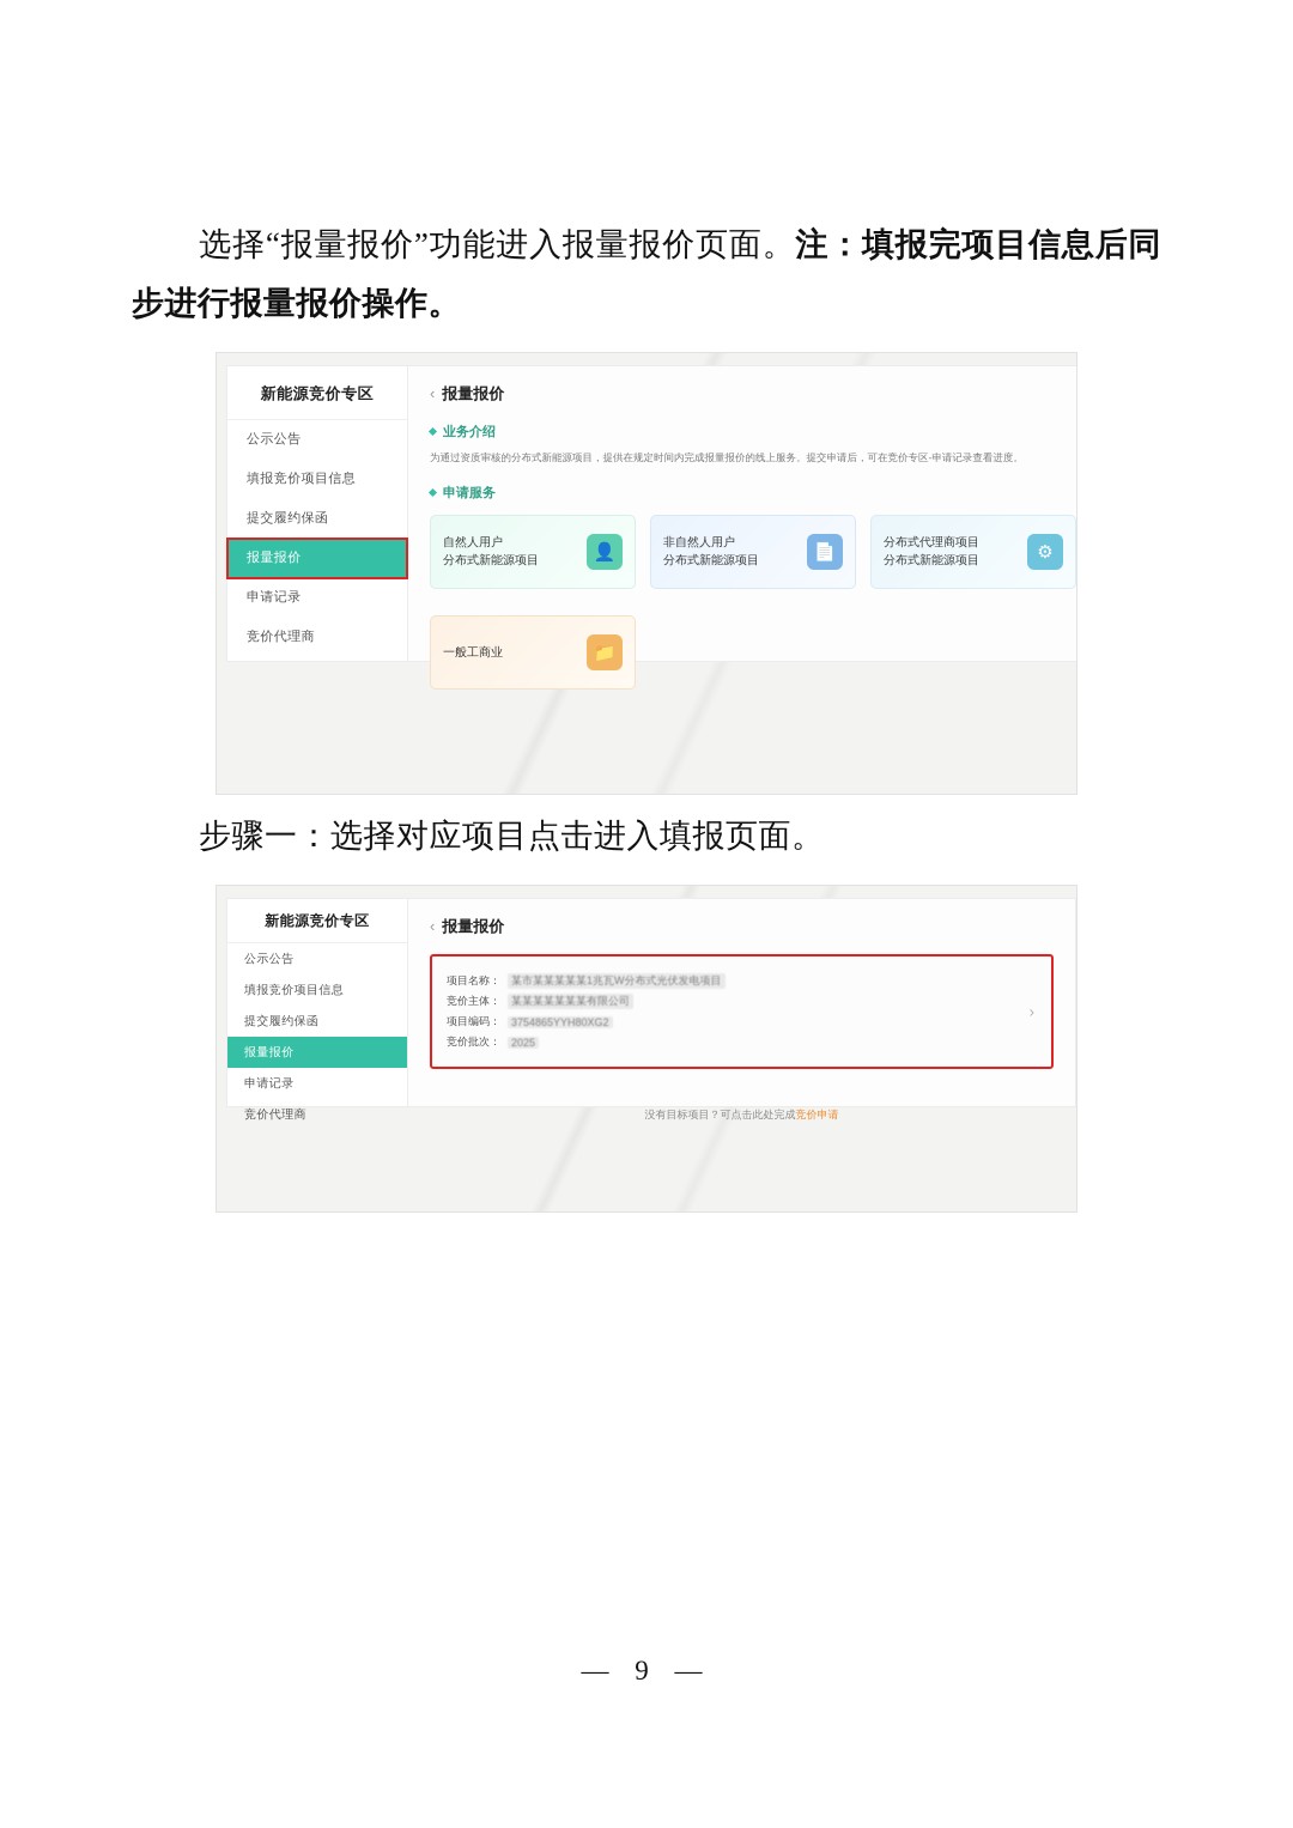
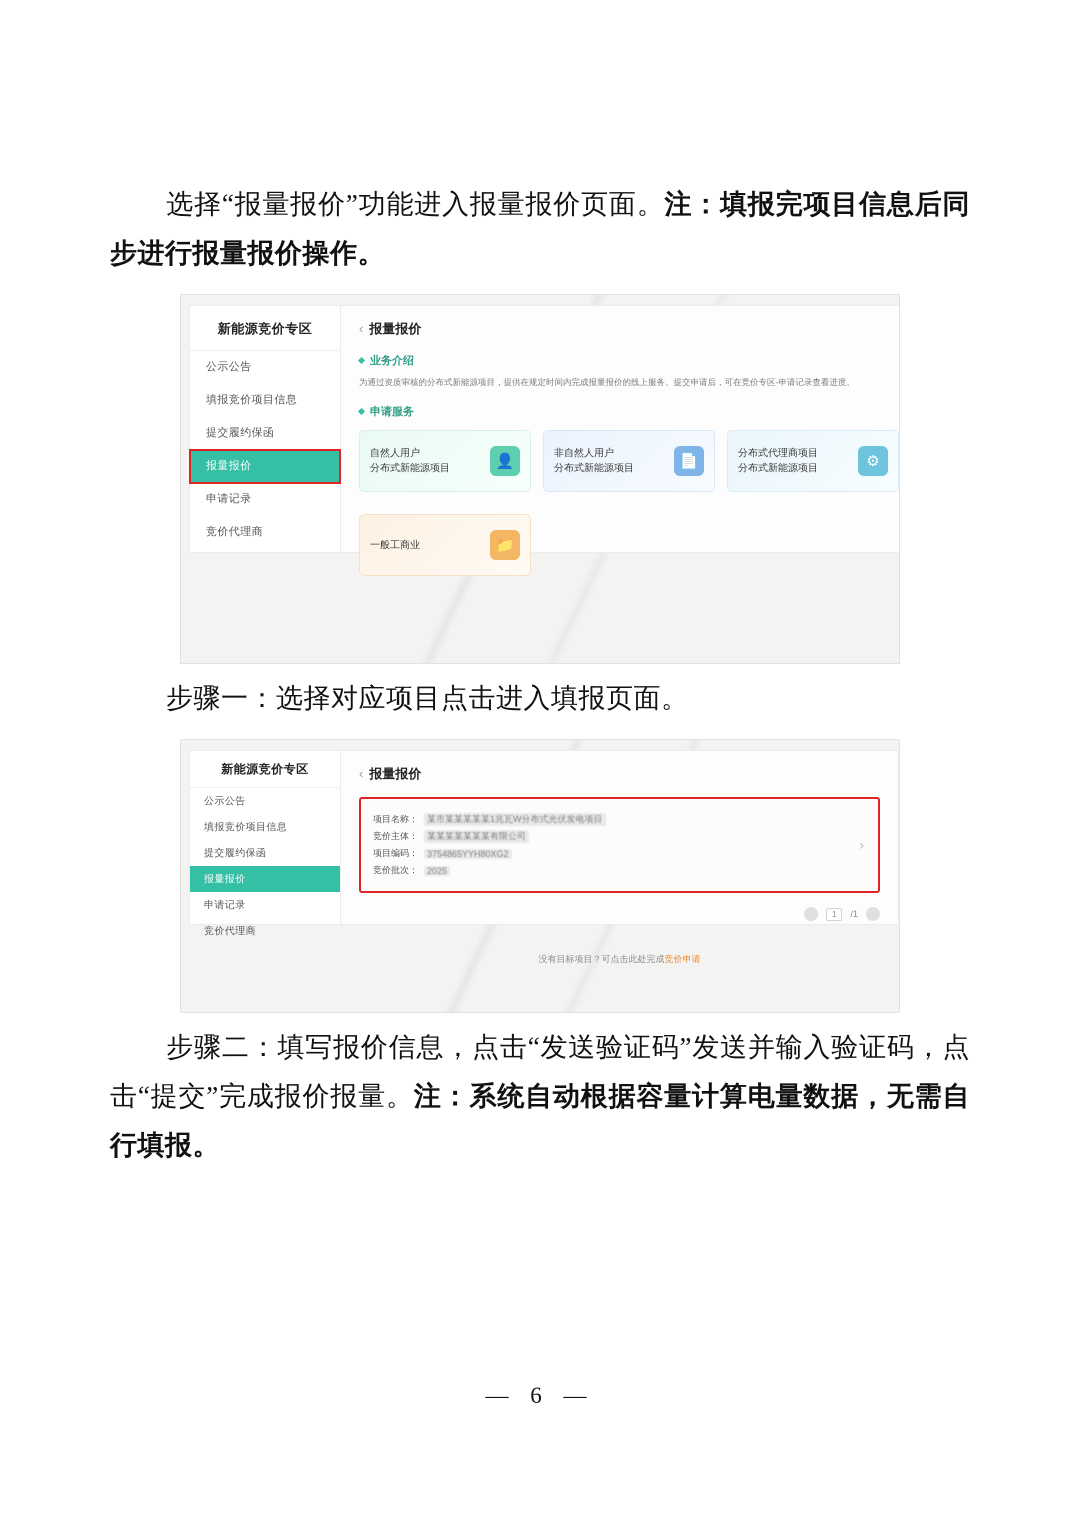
  选择“报量报价”功能进入报量报价页面。注：填报完项目信息后同步进行报量报价操作。
  新能源竞价专区
  公示公告
  填报竞价项目信息
  提交履约保函
  报量报价
  申请记录
  竞价代理商
  ‹ 报量报价
  业务介绍
  为通过资质审核的分布式新能源项目，提供在规定时间内完成报量报价的线上服务。提交申请后，可在竞价专区-申请记录查看进度。
  申请服务
  自然人用户
  分布式新能源项目
  👤
  非自然人用户
  分布式新能源项目
  📄
  分布式代理商项目
  分布式新能源项目
  ⚙
  一般工商业
  📁
  步骤一：选择对应项目点击进入填报页面。
  新能源竞价专区
  公示公告
  填报竞价项目信息
  提交履约保函
  报量报价
  申请记录
  竞价代理商
  ‹ 报量报价
  项目名称：
  某市某某某某某1兆瓦W分布式光伏发电项目
  竞价主体：
  某某某某某某某有限公司
  项目编码：
  3754865YYH80XG2
  竞价批次：
  2025
  ›
+ 1
+ /1
  没有目标项目？可点击此处完成竞价申请
+ 步骤二：填写报价信息，点击“发送验证码”发送并输入验证码，点击“提交”完成报价报量。注：系统自动根据容量计算电量数据，无需自行填报。
- — 9 —
+ — 6 —
